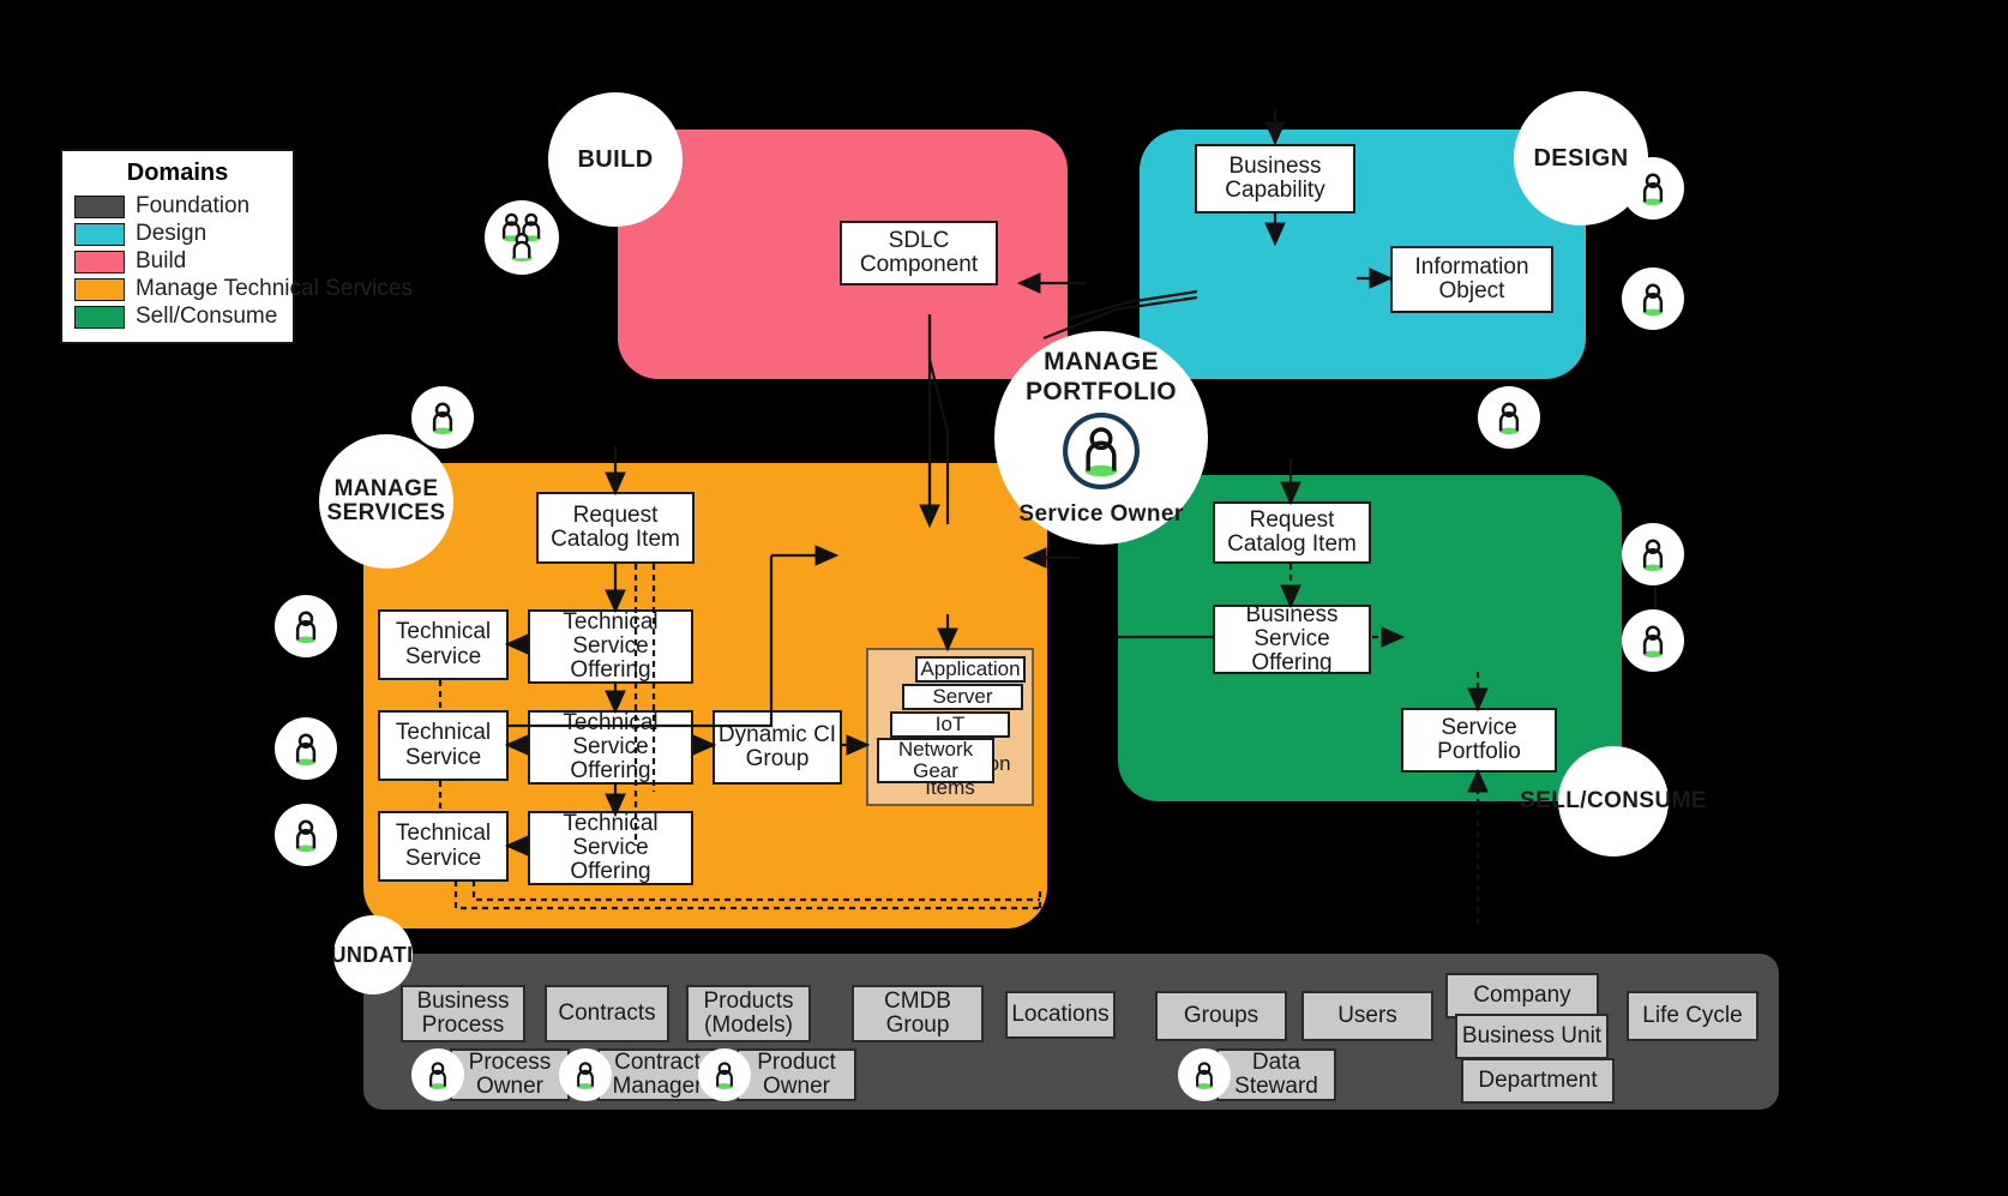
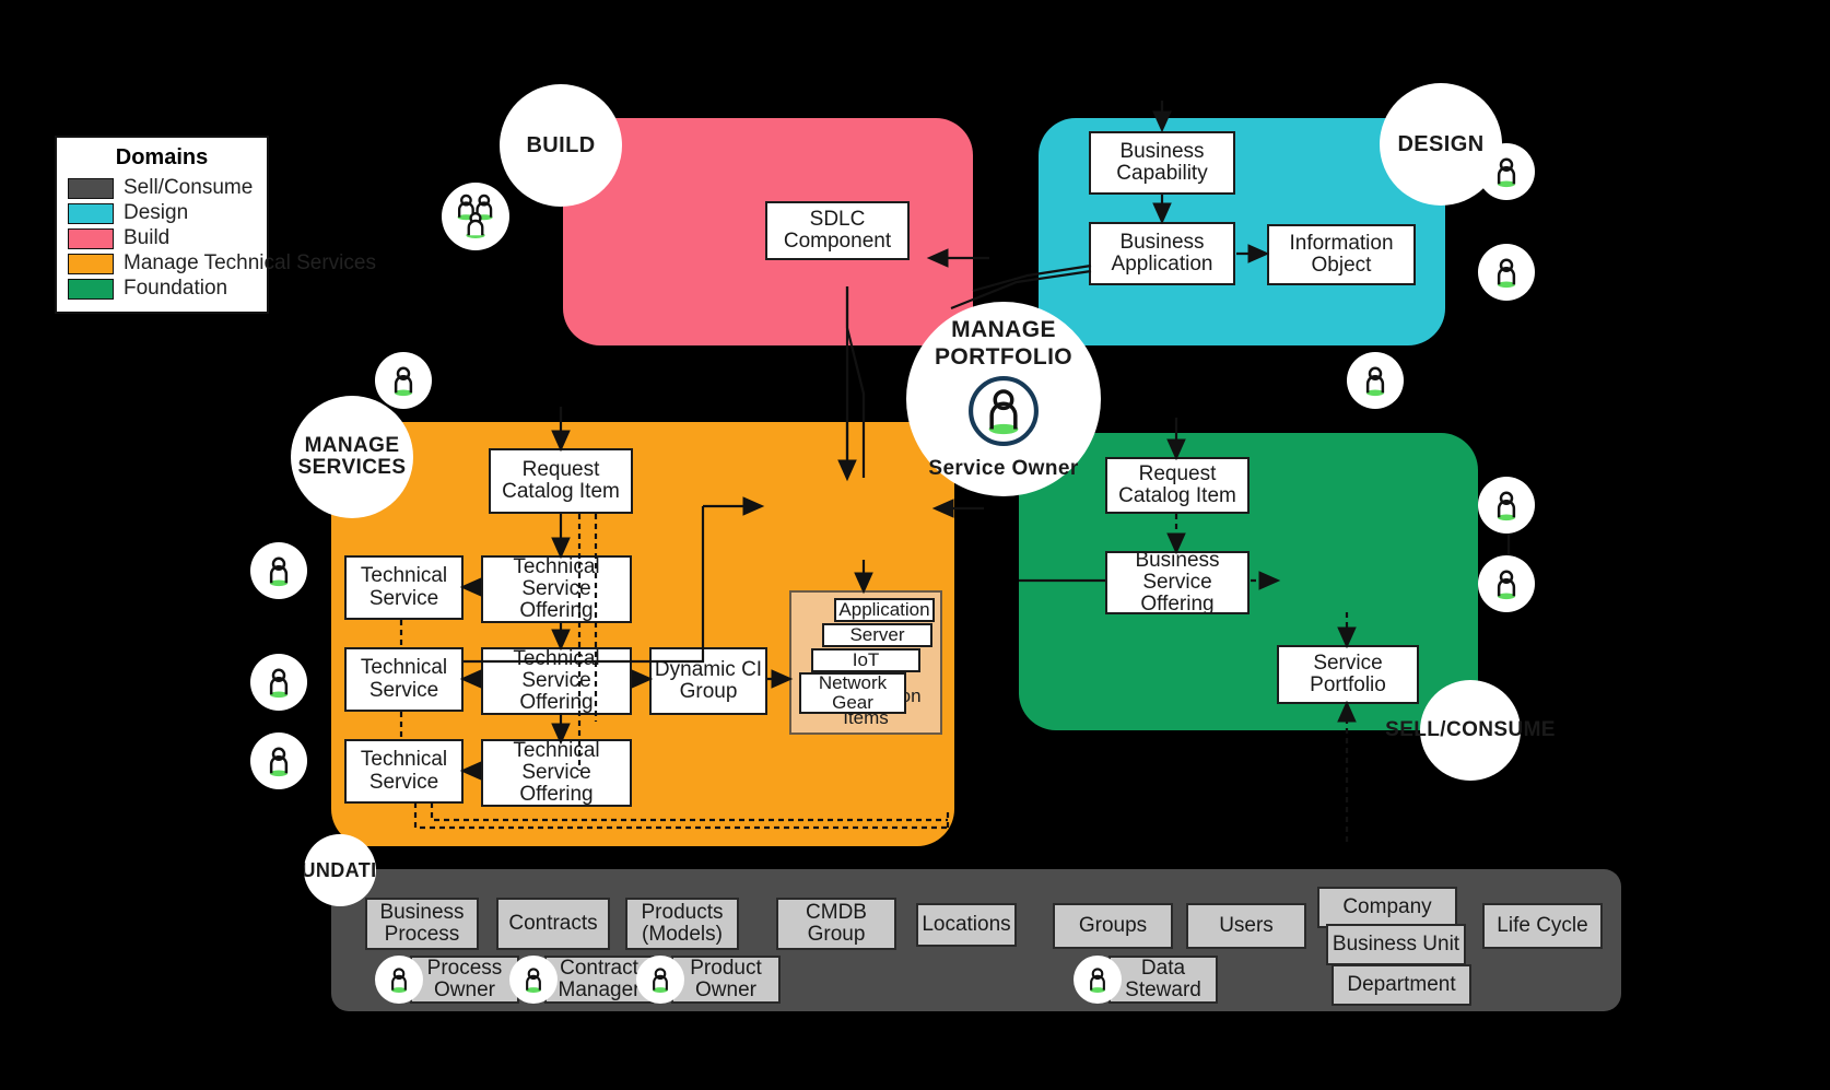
  SDLC Component
  BUILD
  Business Capability
+ Business Application
  Information Object
  DESIGN
  Request Catalog Item
  Technical Service
  Technical Service
  Technical Service
  Technial Service Offering
  Technical Service Offering
  Technial Service Offering
  Dynamic CI Group
  Application
  Server
  IoT
  Network Gear
  MANAGE
  SERVICES
  Request Catalog Item
  Business Service Offering
  Service Portfolio
  SELL/CONSUME
  MANAGE
  PORTFOLIO
  Service Owner
  Business Process
  Contracts
  Products (Models)
  CMDB Group
  Locations
  Groups
  Users
  Company
  Business Unit
  Department
  Life Cycle
  Process Owner
  Contract Manager
  Product Owner
  Data Steward
  Domains
- Foundation
+ Sell/Consume
  Design
  Build
  Manage Technical Services
- Sell/Consume
+ Foundation
